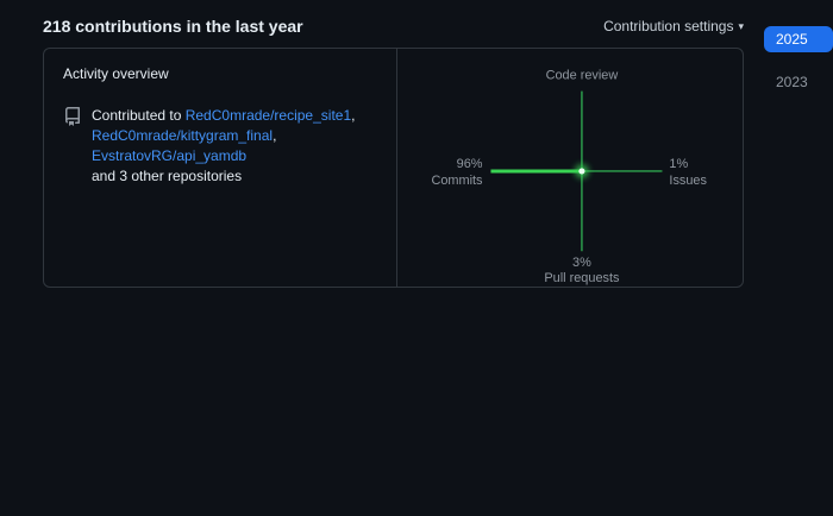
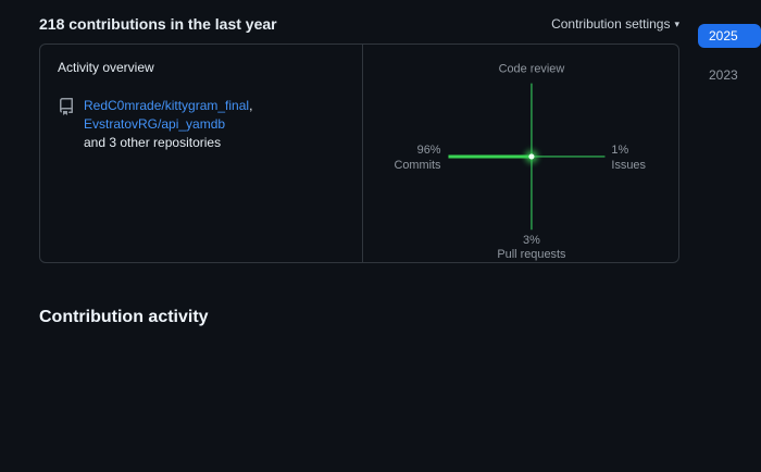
  218 contributions in the last year
  Contribution settings
  ▾
  Activity overview
- Contributed to RedC0mrade/recipe_site1,
  RedC0mrade/kittygram_final,
  EvstratovRG/api_yamdb
  and 3 other repositories
  Code review
  96%
  Commits
  1%
  Issues
  3%
  Pull requests
+ Contribution activity
  2025
  2023
